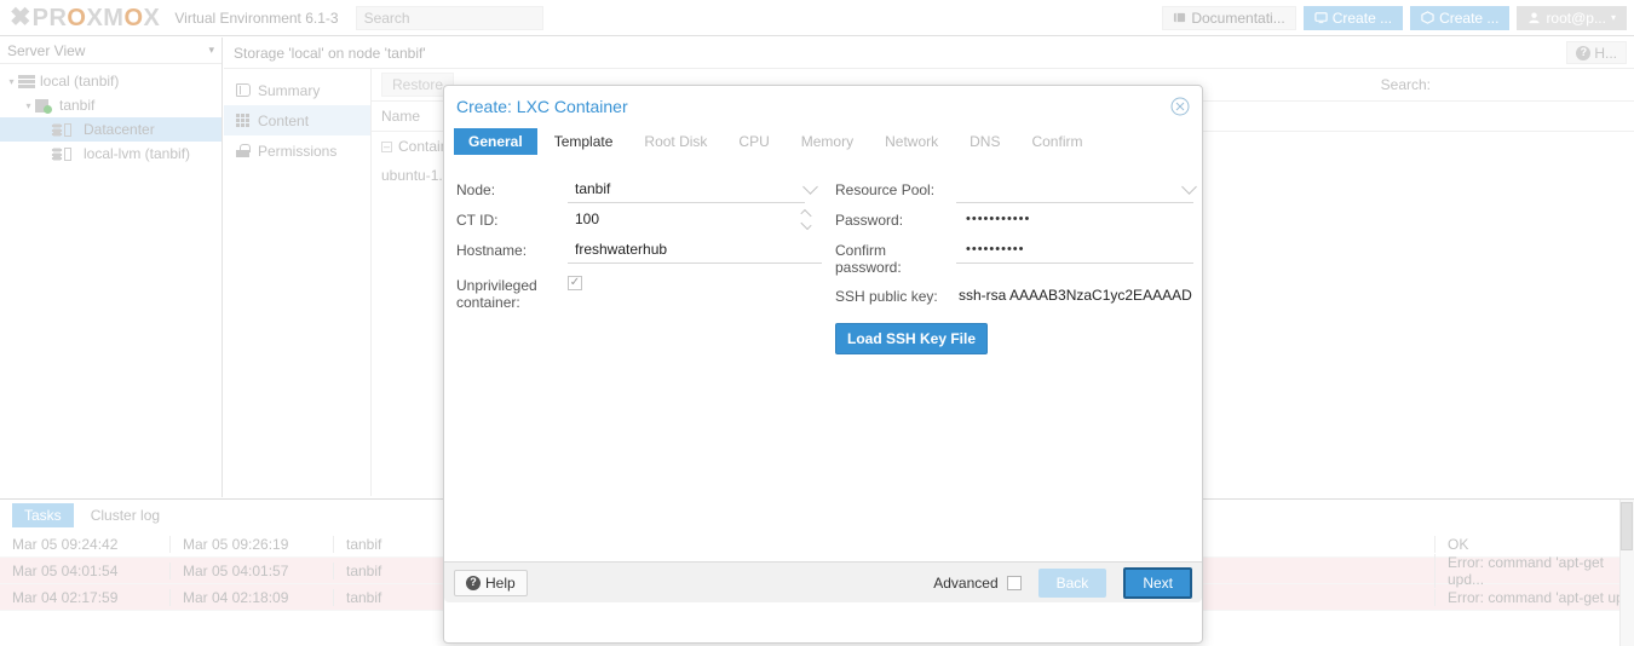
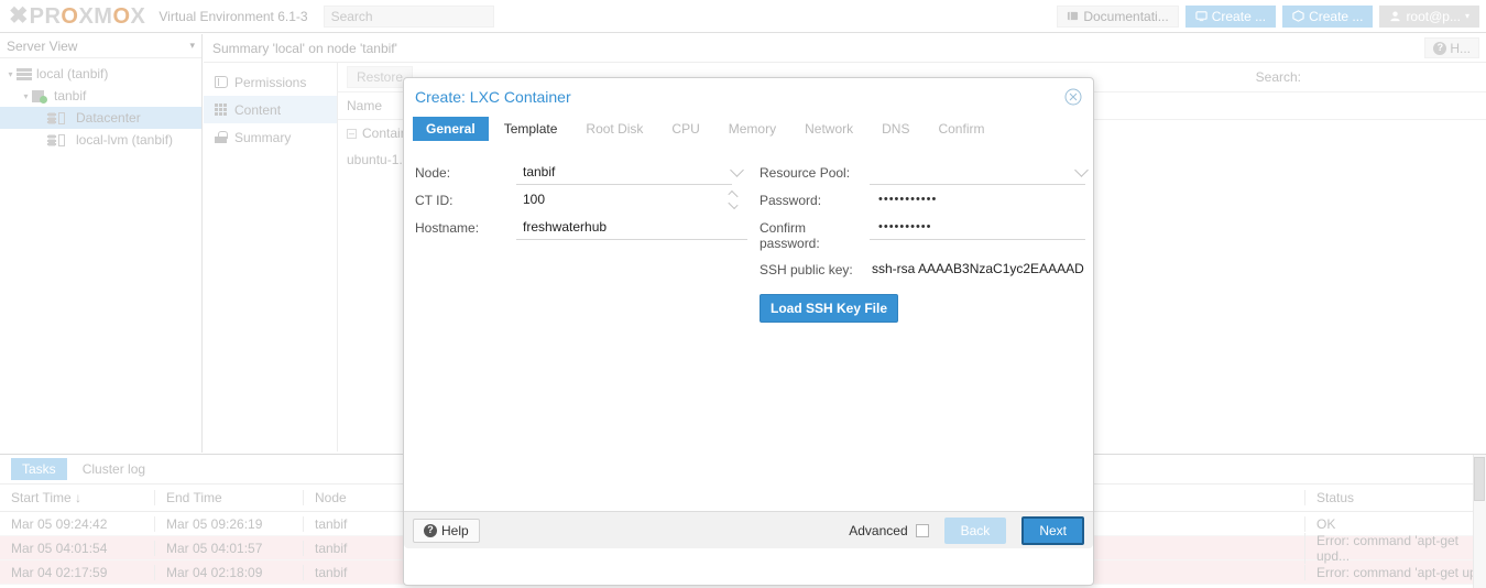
  ✖
  PROXMOX
  Virtual Environment 6.1-3
  Search
  Documentati...
  Create ...
  Create ...
  root@p...
  ▾
  Server View
  ▾
  ▾
  local (tanbif)
  ▾
  tanbif
  Datacenter
  local-lvm (tanbif)
- Storage 'local' on node 'tanbif'
+ Summary 'local' on node 'tanbif'
  ?
  H...
- Summary
+ Permissions
  Content
- Permissions
+ Summary
  Restore
  Search:
  Name
  –
  ubuntu-1.
  Tasks
  Cluster log
+ Start Time ↓
+ End Time
+ Node
+ Status
  Mar 05 09:24:42
  Mar 05 09:26:19
  tanbif
  OK
  Mar 05 04:01:54
  Mar 05 04:01:57
  tanbif
  Error: command 'apt-get upd...
  Mar 04 02:17:59
  Mar 04 02:18:09
  tanbif
  Error: command 'apt-get u
  Create: LXC Container
  General
  Template
  Root Disk
  CPU
  Memory
  Network
  DNS
  Confirm
  Node:
  tanbif
  CT ID:
  100
  Hostname:
  freshwaterhub
- Unprivileged container:
- ✓
  Resource Pool:
  Password:
  •••••••••••
  Confirm password:
  ••••••••••
  SSH public key:
  ssh-rsa AAAAB3NzaC1yc2EAAAAD
  Load SSH Key File
  ?
  Help
  Advanced
  Back
  Next
